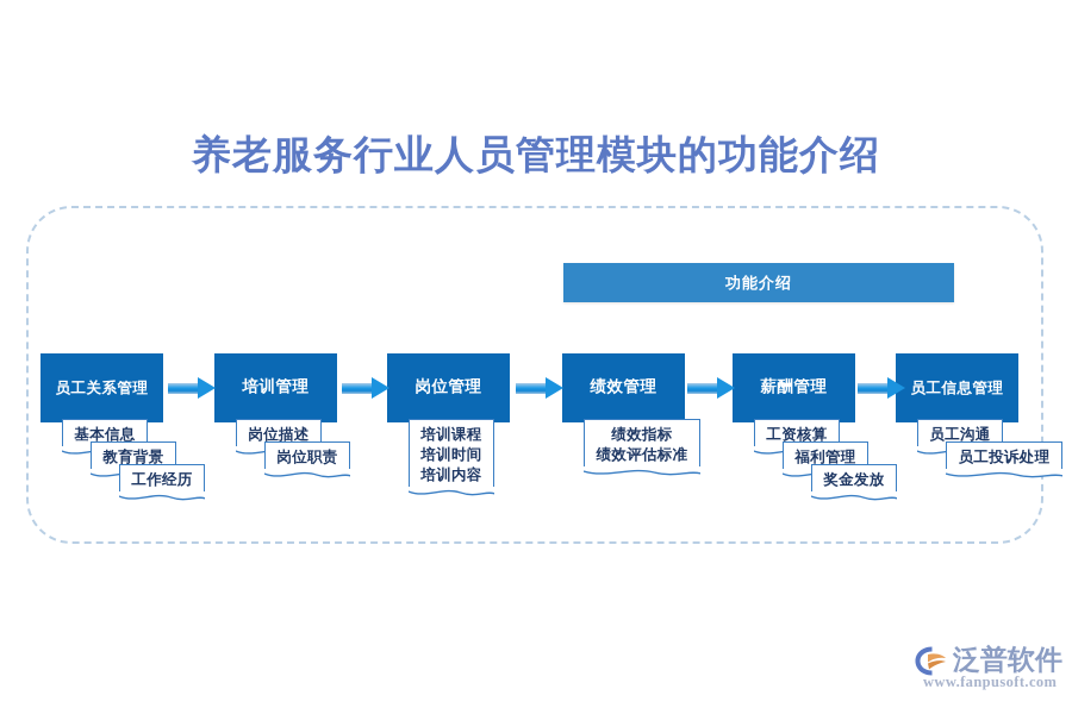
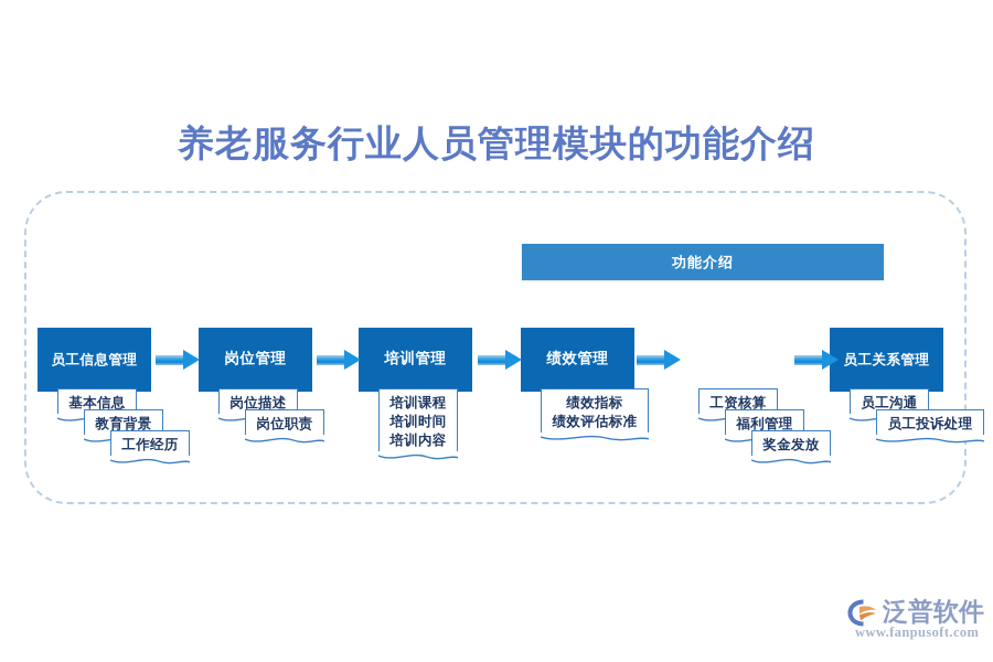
  养老服务行业人员管理模块的功能介绍
  功能介绍
- 员工关系管理
+ 员工信息管理
  基本信息
  教育背景
  工作经历
- 培训管理
+ 岗位管理
  岗位描述
  岗位职责
- 岗位管理
+ 培训管理
  培训课程
  培训时间
  培训内容
  绩效管理
  绩效指标
  绩效评估标准
- 薪酬管理
  工资核算
  福利管理
  奖金发放
- 员工信息管理
+ 员工关系管理
  员工沟通
  员工投诉处理
  泛普软件
  www.fanpusoft.com
